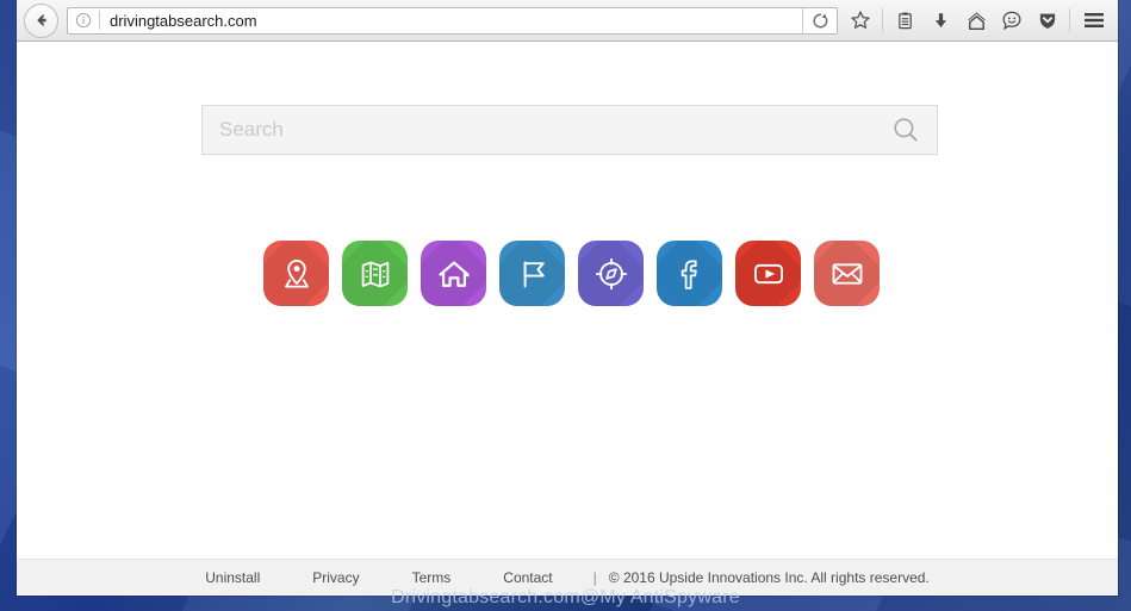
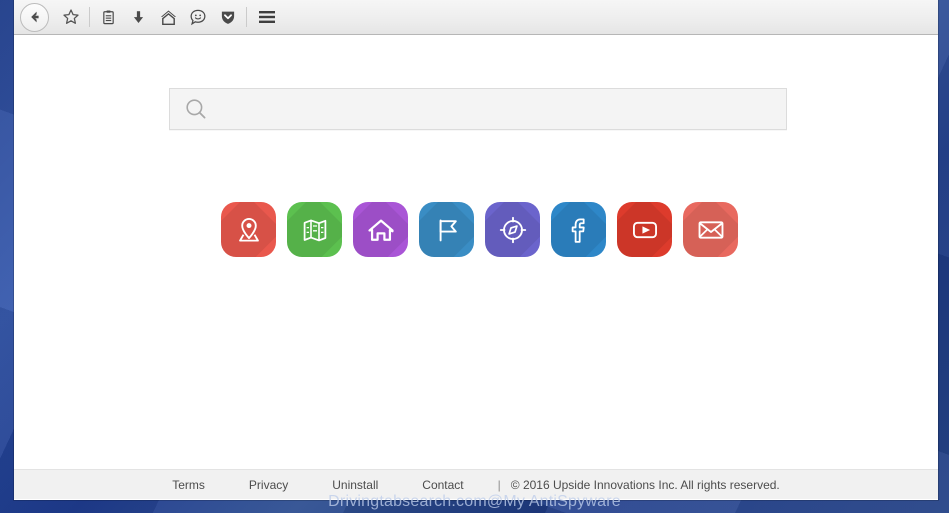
- drivingtabsearch.com
- Search
- Uninstall
+ Terms
  Privacy
- Terms
+ Uninstall
  Contact
  |
  © 2016 Upside Innovations Inc. All rights reserved.
  Drivingtabsearch.com@My AntiSpyware
